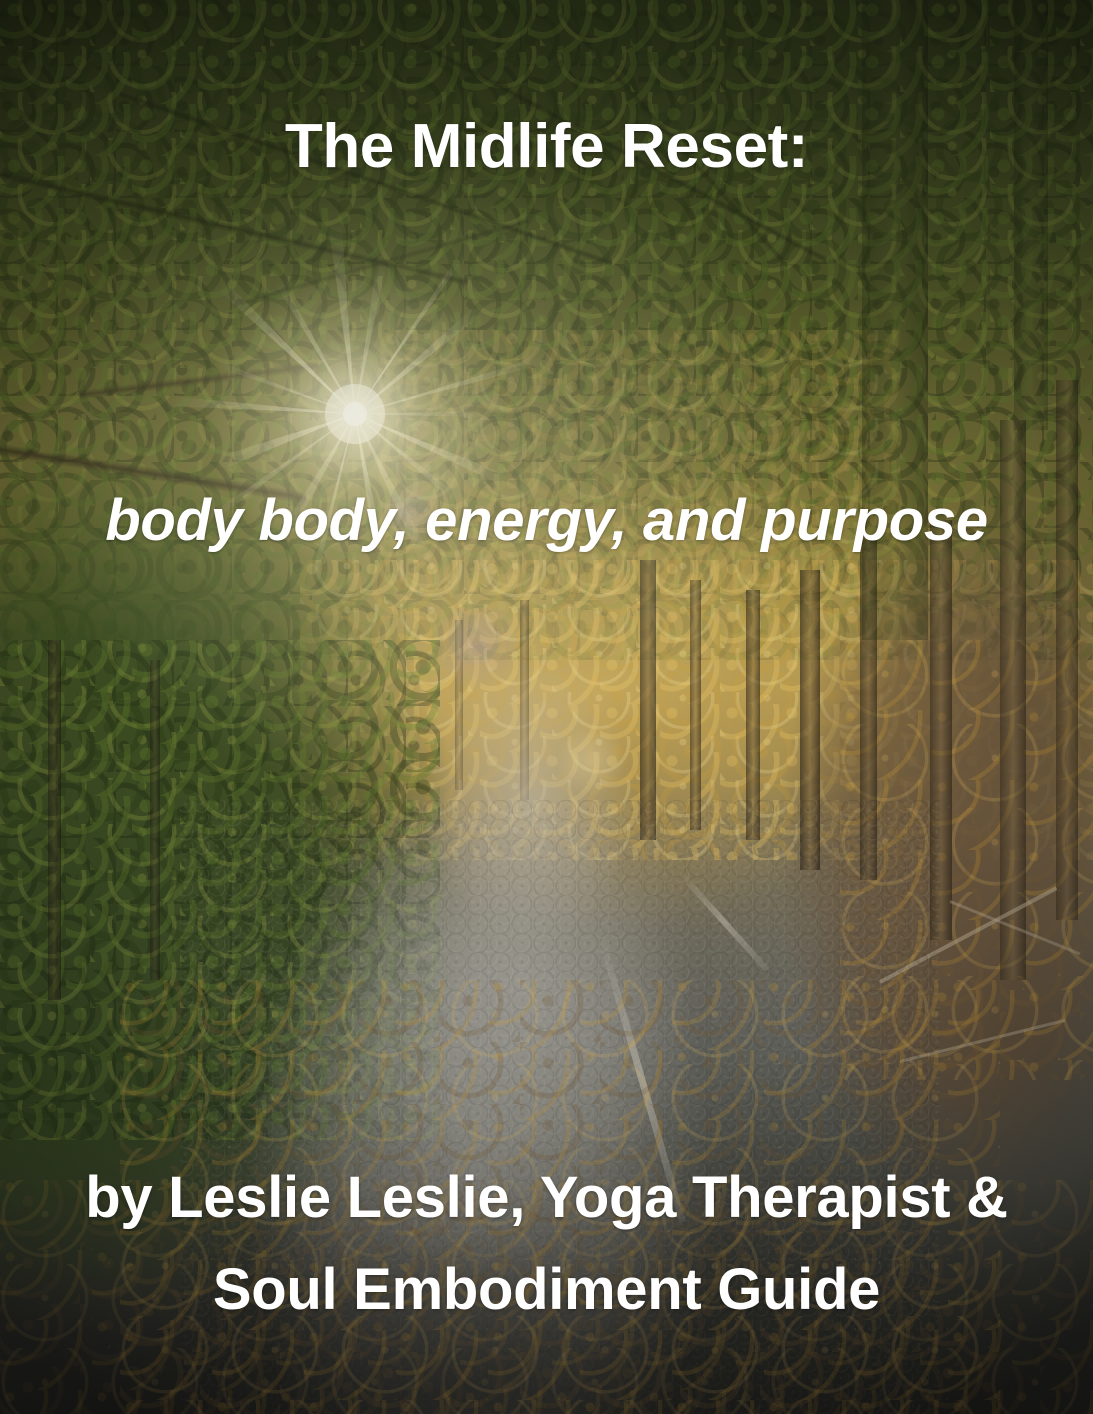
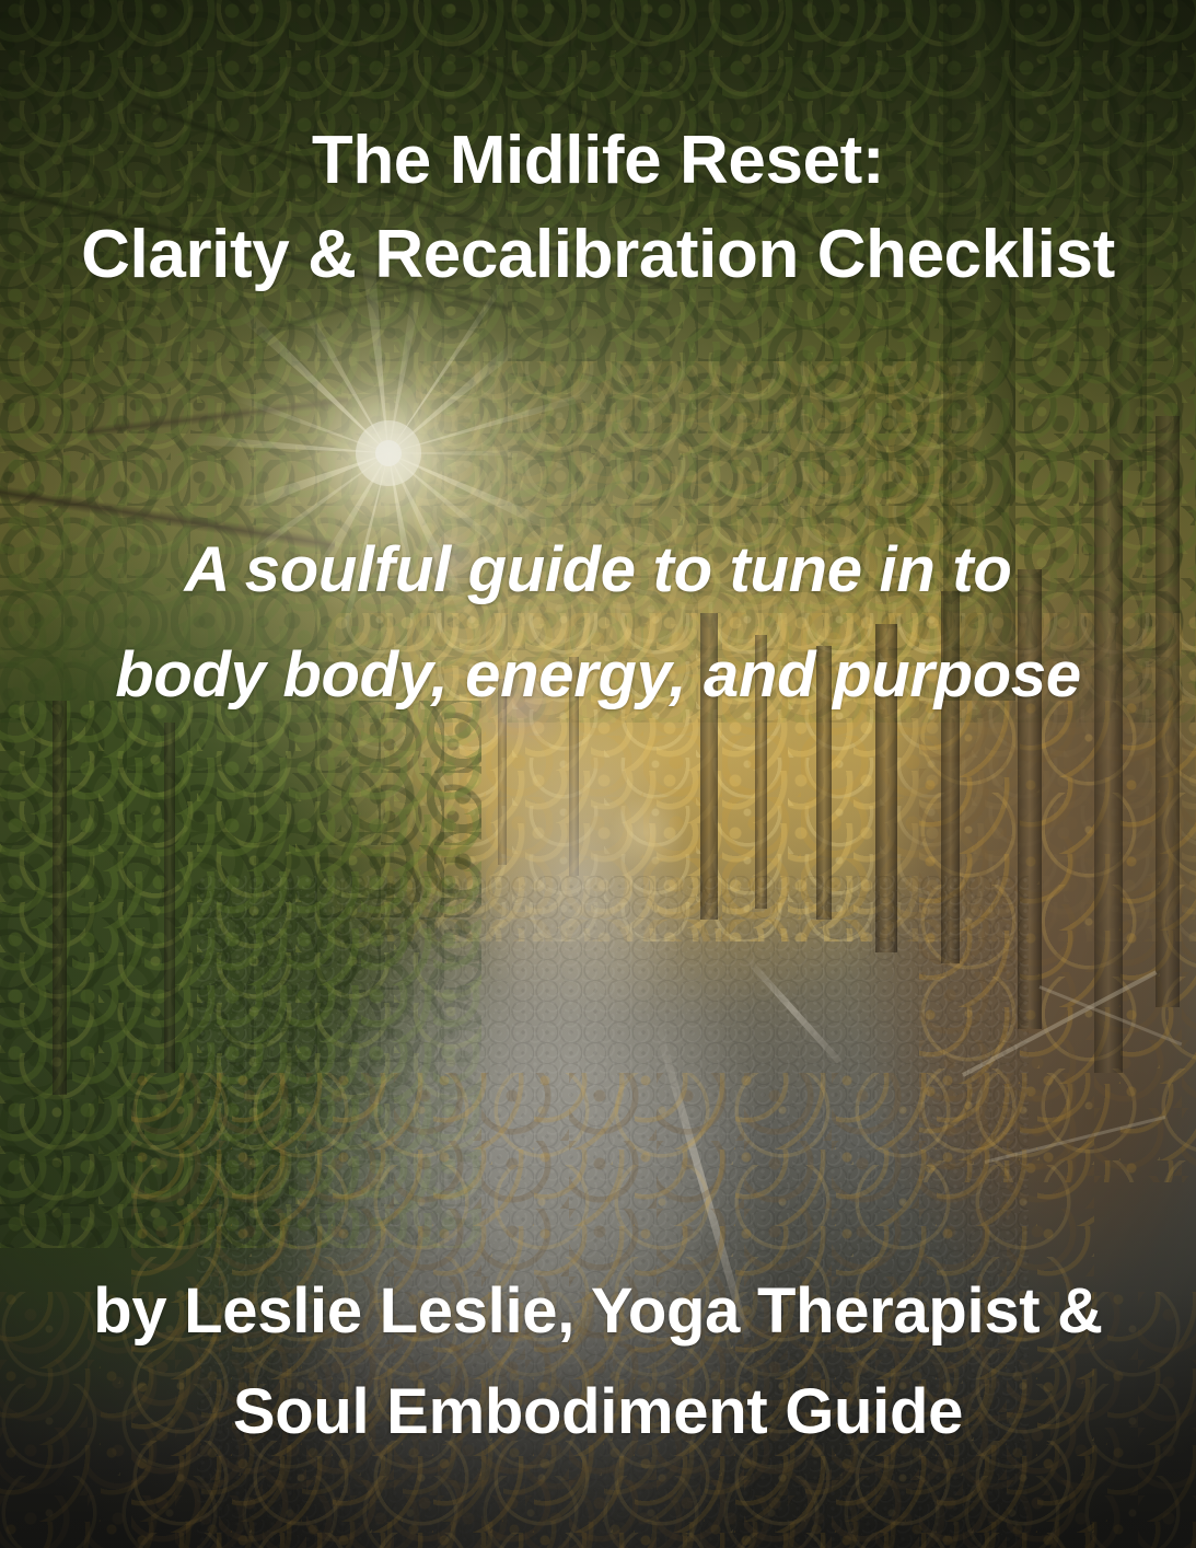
  The Midlife Reset:
+ Clarity & Recalibration Checklist
+ A soulful guide to tune in to
  body body, energy, and purpose
  by Leslie Leslie, Yoga Therapist &
  Soul Embodiment Guide
